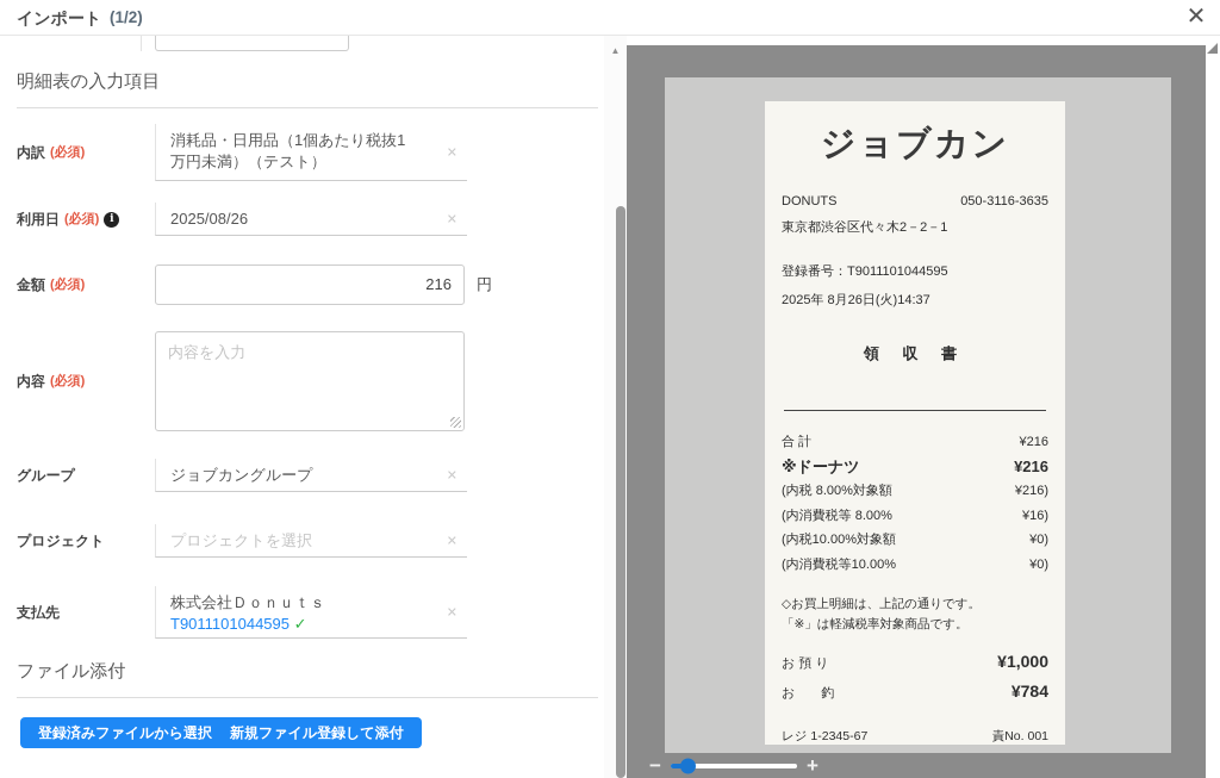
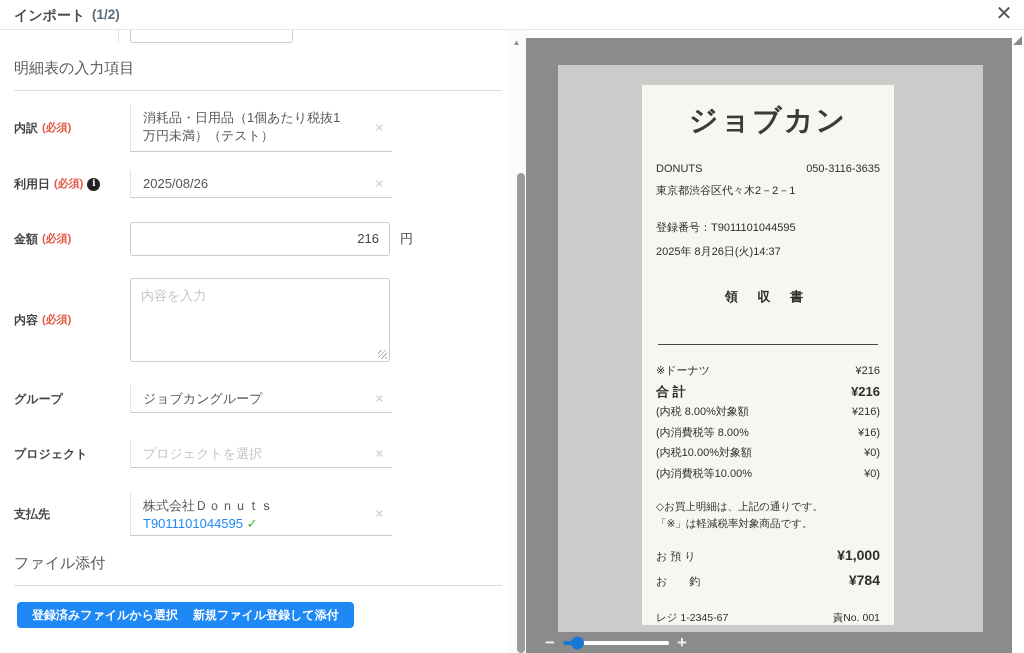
  インポート
  (1/2)
  ✕
  明細表の入力項目
  内訳
  (必須)
  消耗品・日用品（1個あたり税抜1万円未満）（テスト）
  ✕
  利用日
  (必須)
  i
  2025/08/26
  ✕
  金額
  (必須)
  216
  円
  内容
  (必須)
  内容を入力
  グループ
  ジョブカングループ
  ✕
  プロジェクト
  プロジェクトを選択
  ✕
  支払先
  株式会社Ｄｏｎｕｔｓ
  T9011101044595 ✓
  ✕
  ファイル添付
  登録済みファイルから選択
  新規ファイル登録して添付
  ▲
  ジョブカン
  DONUTS
  050-3116-3635
  東京都渋谷区代々木2－2－1
  登録番号：T9011101044595
  2025年 8月26日(火)14:37
  領 収 書
- 合 計
+ ※ドーナツ
  ¥216
- ※ドーナツ
+ 合 計
  ¥216
  (内税 8.00%対象額
  ¥216)
  (内消費税等 8.00%
  ¥16)
  (内税10.00%対象額
  ¥0)
  (内消費税等10.00%
  ¥0)
  ◇お買上明細は、上記の通りです。
  「※」は軽減税率対象商品です。
  お 預 り
  ¥1,000
  お 釣
  ¥784
  レジ 1-2345-67
  責No. 001
  −
  +
